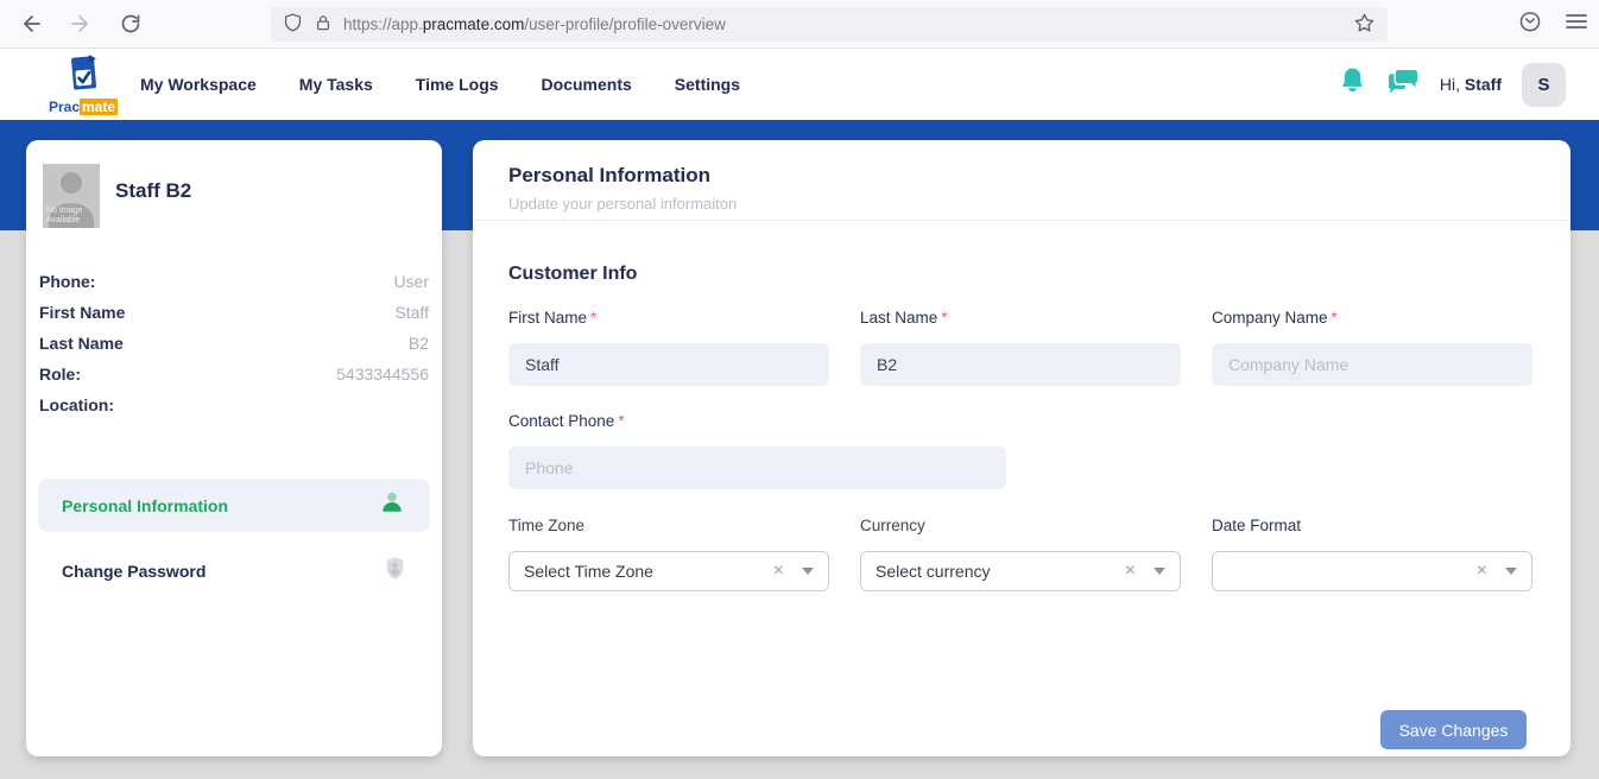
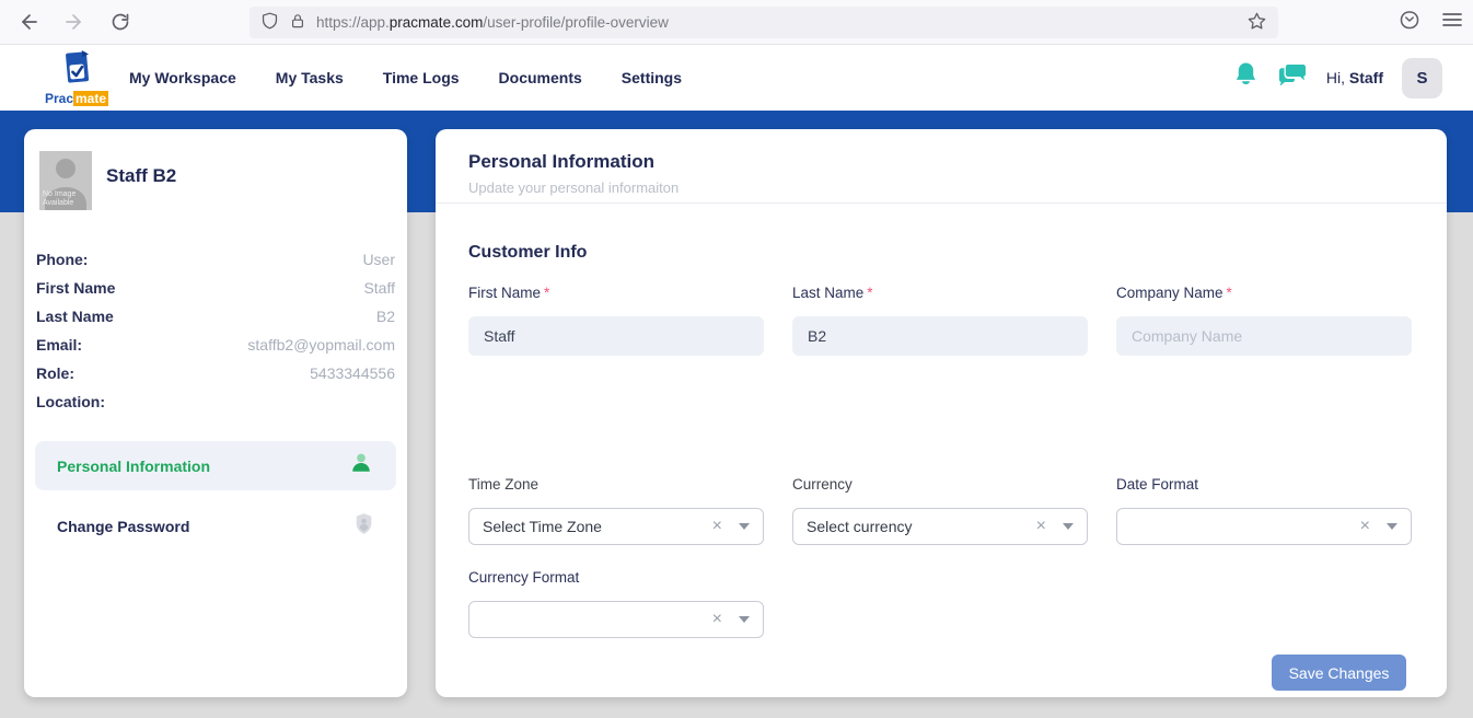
  https://app.pracmate.com/user-profile/profile-overview
  Prac mate
  My Workspace
  My Tasks
  Time Logs
  Documents
  Settings
  Hi, Staff
  S
  Staff B2
  Phone:
  User
  First Name
  Staff
  Last Name
  B2
+ Email:
+ staffb2@yopmail.com
  Role:
  5433344556
  Location:
  Personal Information
  Change Password
  Personal Information
  Update your personal informaiton
  Customer Info
  First Name *
  Staff
  Last Name *
  B2
  Company Name *
  Company Name
- Contact Phone *
- Phone
  Time Zone
  Select Time Zone
  Currency
  Select currency
  Date Format
+ Currency Format
  Save Changes
